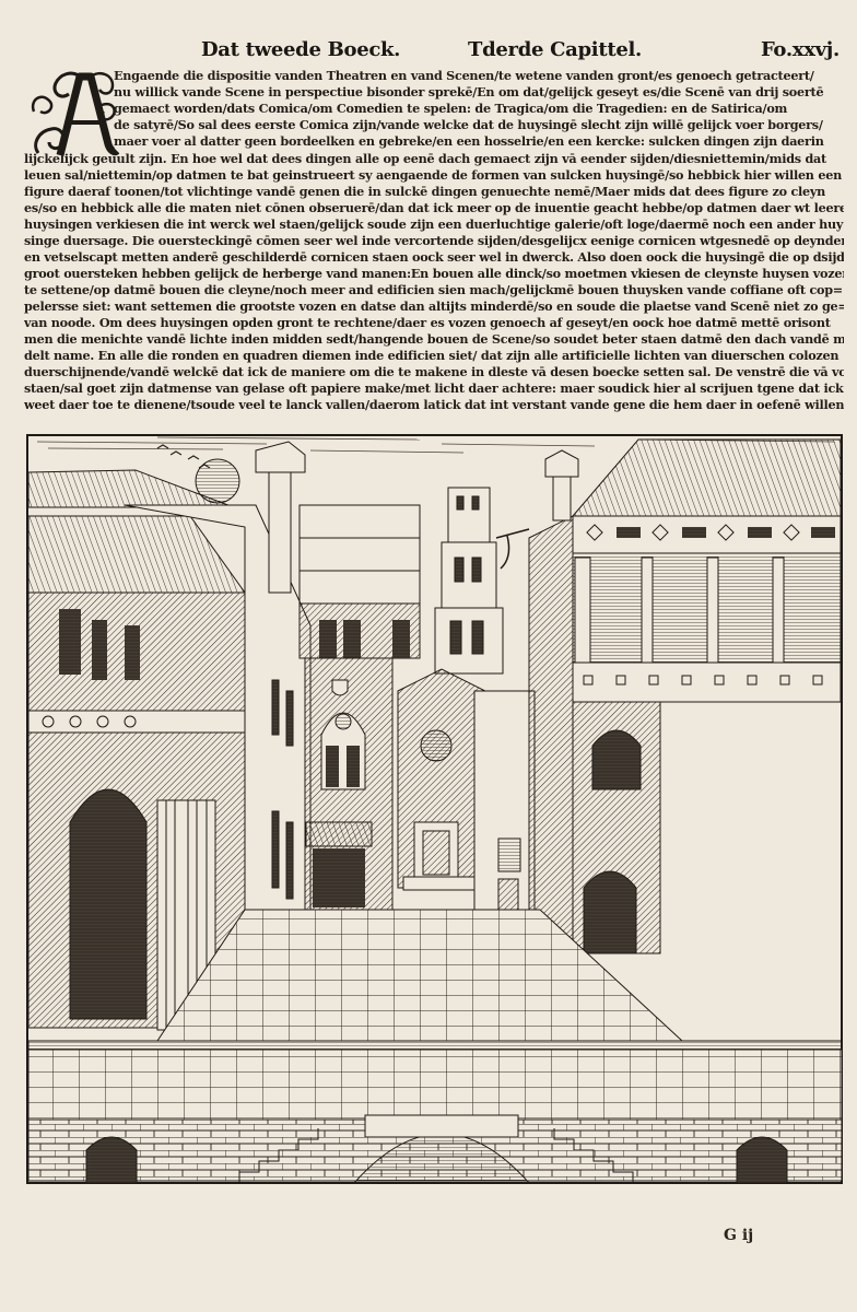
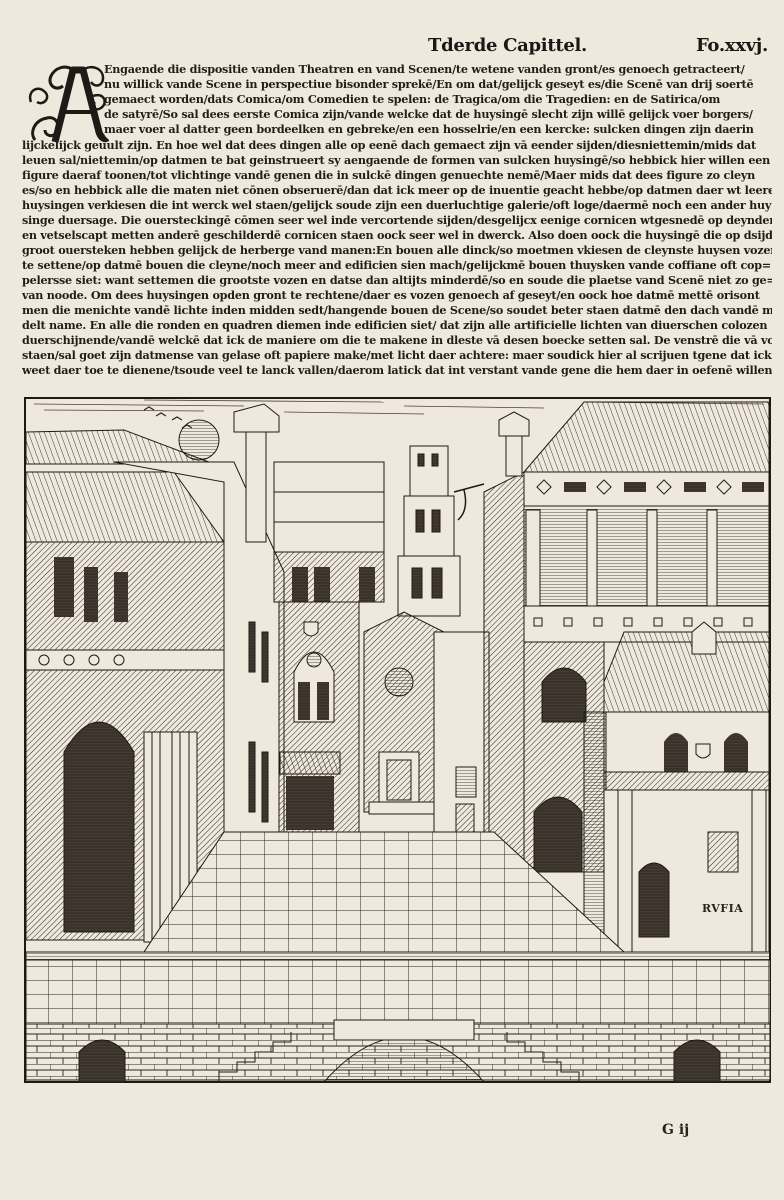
- Dat tweede Boeck.
  Tderde Capittel.
  Fo.xxvj.
  Engaende die dispositie vanden Theatren en vand Scenen/te wetene vanden gront/es genoech getracteert/
  nu willick vande Scene in perspectiue bisonder sprekē/En om dat/gelijck geseyt es/die Scenē van drij soertē
  gemaect worden/dats Comica/om Comedien te spelen: de Tragica/om die Tragedien: en de Satirica/om
  de satyrē/So sal dees eerste Comica zijn/vande welcke dat de huysingē slecht zijn willē gelijck voer borgers/
  maer voer al datter geen bordeelken en gebreke/en een hosselrie/en een kercke: sulcken dingen zijn daerin
  lijckelijck geuult zijn. En hoe wel dat dees dingen alle op eenē dach gemaect zijn vā eender sijden/diesniettemin/mids dat
  leuen sal/niettemin/op datmen te bat geinstrueert sy aengaende de formen van sulcken huysingē/so hebbick hier willen een
  figure daeraf toonen/tot vlichtinge vandē genen die in sulckē dingen genuechte nemē/Maer mids dat dees figure zo cleyn
  es/so en hebbick alle die maten niet cōnen obseruerē/dan dat ick meer op de inuentie geacht hebbe/op datmen daer wt leere
  huysingen verkiesen die int werck wel staen/gelijck soude zijn een duerluchtige galerie/oft loge/daermē noch een ander huy
  singe duersage. Die ouersteckingē cōmen seer wel inde vercortende sijden/desgelijcx eenige cornicen wtgesnedē op deynde
  en vetselscapt metten anderē geschilderdē cornicen staen oock seer wel in dwerck. Also doen oock die huysingē die op dsijd
  groot ouersteken hebben gelijck de herberge vand manen:En bouen alle dinck/so moetmen vkiesen de cleynste huysen voze
  te settene/op datmē bouen die cleyne/noch meer and edificien sien mach/gelijckmē bouen thuysken vande coffiane oft cop=
  pelersse siet: want settemen die grootste vozen en datse dan altijts minderdē/so en soude die plaetse vand Scenē niet zo ge=
  van noode. Om dees huysingen opden gront te rechtene/daer es vozen genoech af geseyt/en oock hoe datmē mettē orisont
  men die menichte vandē lichte inden midden sedt/hangende bouen de Scene/so soudet beter staen datmē den dach vandē m
  delt name. En alle die ronden en quadren diemen inde edificien siet/ dat zijn alle artificielle lichten van diuerschen colozen
  duerschijnende/vandē welckē dat ick de maniere om die te makene in dleste vā desen boecke setten sal. De venstrē die vā vo
  staen/sal goet zijn datmense van gelase oft papiere make/met licht daer achtere: maer soudick hier al scrijuen tgene dat ick
  weet daer toe te dienene/tsoude veel te lanck vallen/daerom latick dat int verstant vande gene die hem daer in oefenē willen
+ RVFIA
  G ij
